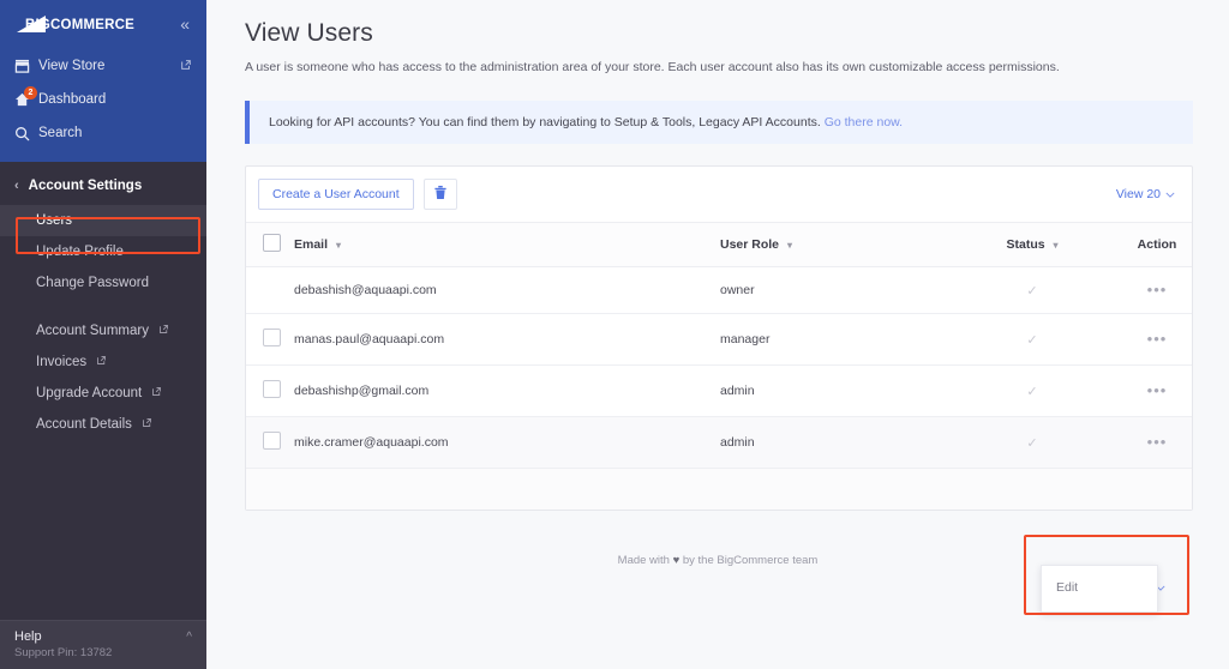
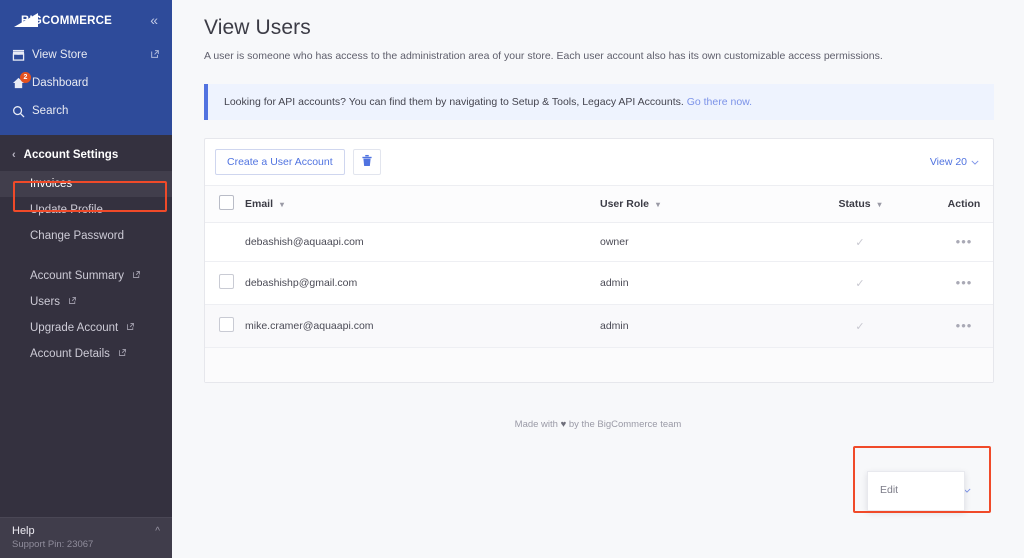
  COMMERCE
  «
  View Store
  Dashboard
  Search
  ‹
  Account Settings
- Users
+ Invoices
  Update Profile
  Change Password
  Account Summary
- Invoices
+ Users
  Upgrade Account
  Account Details
  Help
  ^
- Support Pin: 13782
+ Support Pin: 23067
  View Users
  A user is someone who has access to the administration area of your store. Each user account also has its own customizable access permissions.
  Looking for API accounts? You can find them by navigating to Setup & Tools, Legacy API Accounts.
  Go there now.
  Create a User Account
  View 20
  	Email ▾	User Role ▾	Status ▾	Action
  	debashish@aquaapi.com	owner	✓	•••
- 	manas.paul@aquaapi.com	manager	✓	•••
  	debashishp@gmail.com	admin	✓	•••
  	mike.cramer@aquaapi.com	admin	✓	•••
  Edit
  Made with ♥ by the BigCommerce team
